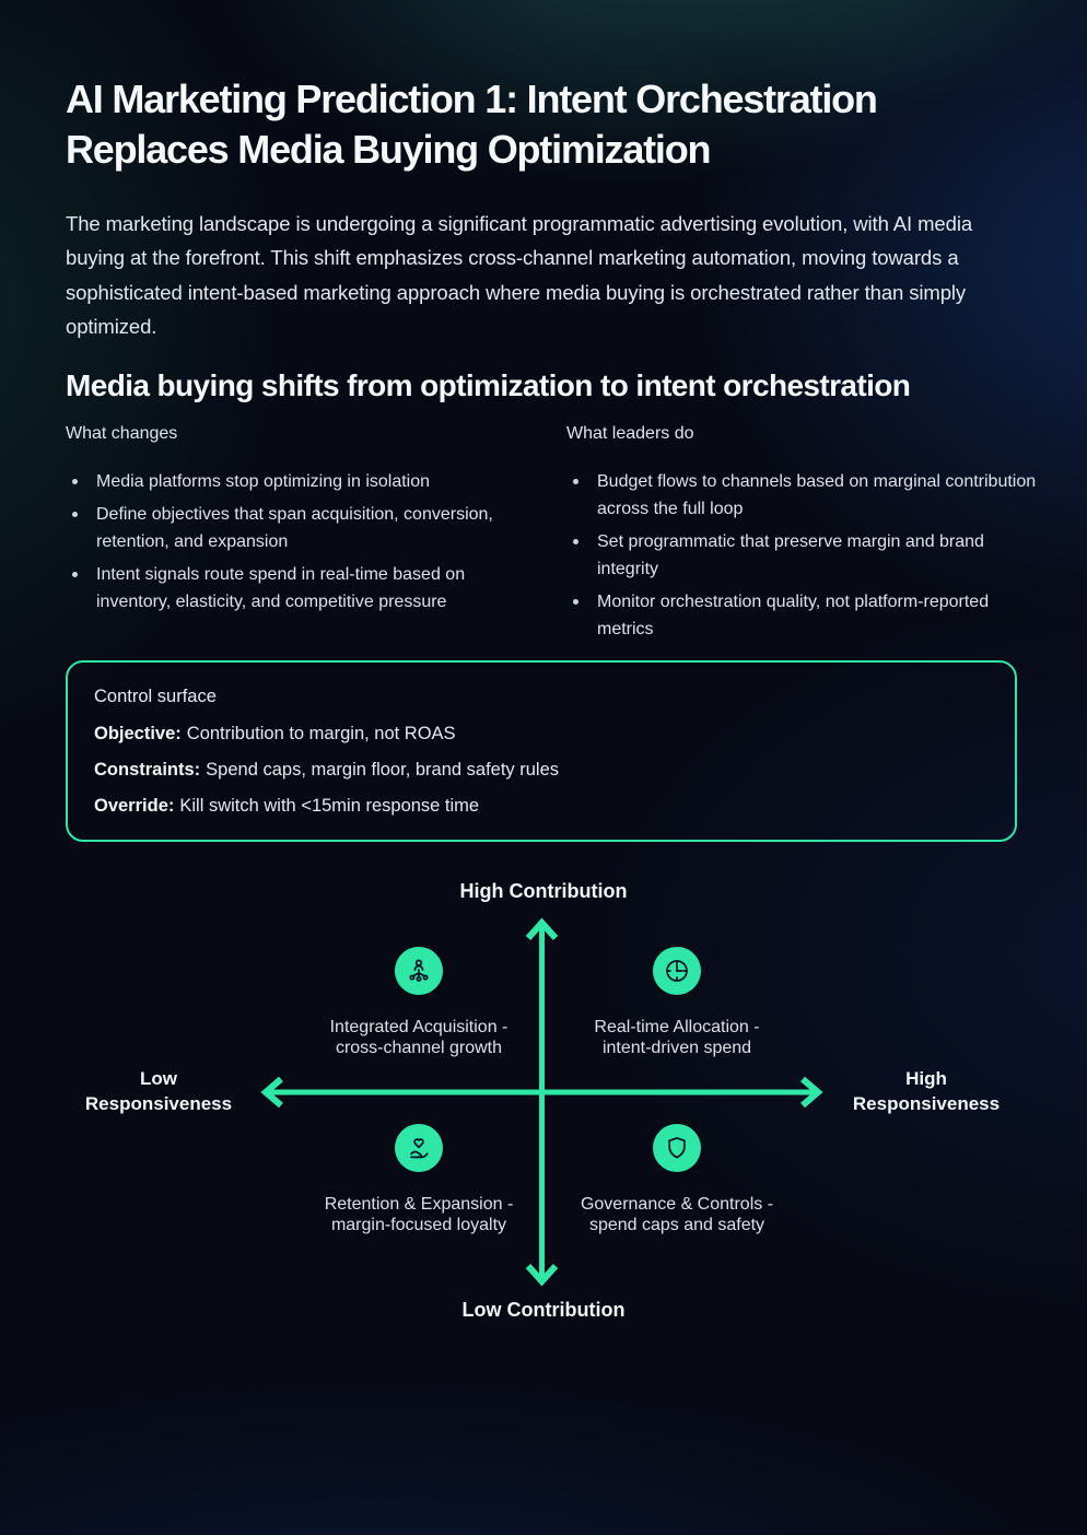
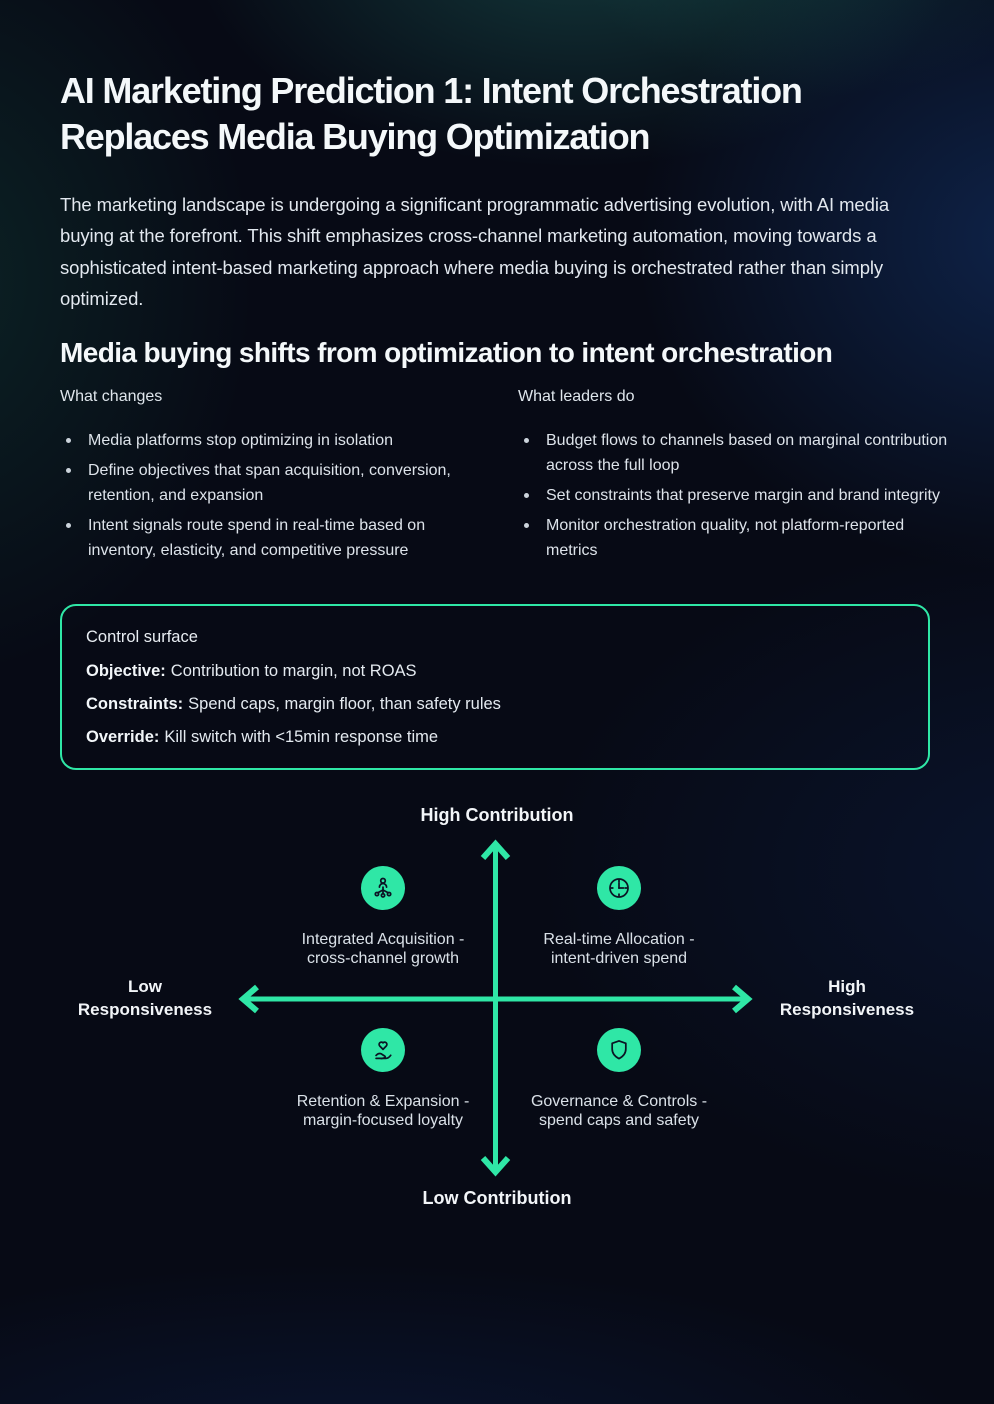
  AI Marketing Prediction 1: Intent Orchestration
  Replaces Media Buying Optimization
  The marketing landscape is undergoing a significant programmatic advertising evolution, with AI media buying at the forefront. This shift emphasizes cross-channel marketing automation, moving towards a sophisticated intent-based marketing approach where media buying is orchestrated rather than simply optimized.
  Media buying shifts from optimization to intent orchestration
  What changes
  Media platforms stop optimizing in isolation
  Define objectives that span acquisition, conversion, retention, and expansion
  Intent signals route spend in real-time based on inventory, elasticity, and competitive pressure
  What leaders do
  Budget flows to channels based on marginal contribution across the full loop
- Set programmatic that preserve margin and brand integrity
+ Set constraints that preserve margin and brand integrity
  Monitor orchestration quality, not platform-reported metrics
  Control surface
  Objective: Contribution to margin, not ROAS
- Constraints: Spend caps, margin floor, brand safety rules
+ Constraints: Spend caps, margin floor, than safety rules
  Override: Kill switch with <15min response time
  High Contribution
  Low Contribution
  Low
  Responsiveness
  High
  Responsiveness
  Integrated Acquisition -
  cross-channel growth
  Real-time Allocation -
  intent-driven spend
  Retention & Expansion -
  margin-focused loyalty
  Governance & Controls -
  spend caps and safety
